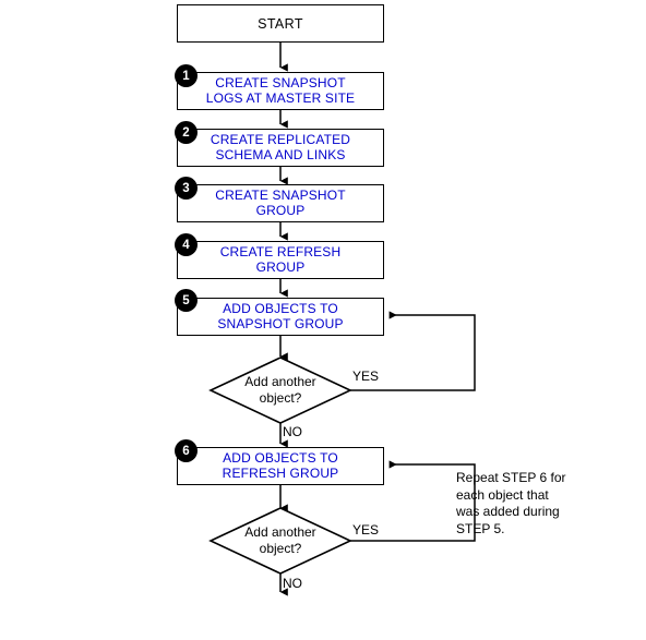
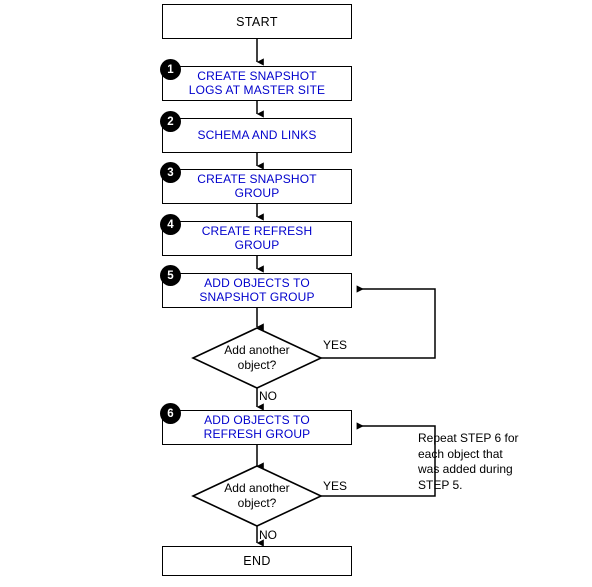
  START
  CREATE SNAPSHOT
  LOGS AT MASTER SITE
  1
- CREATE REPLICATED
  SCHEMA AND LINKS
  2
  CREATE SNAPSHOT
  GROUP
  3
  CREATE REFRESH
  GROUP
  4
  ADD OBJECTS TO
  SNAPSHOT GROUP
  5
  Add another
  object?
  YES
  NO
  ADD OBJECTS TO
  REFRESH GROUP
  6
  Add another
  object?
  YES
  NO
+ END
  Repeat STEP 6 for
  each object that
  was added during
  STEP 5.
